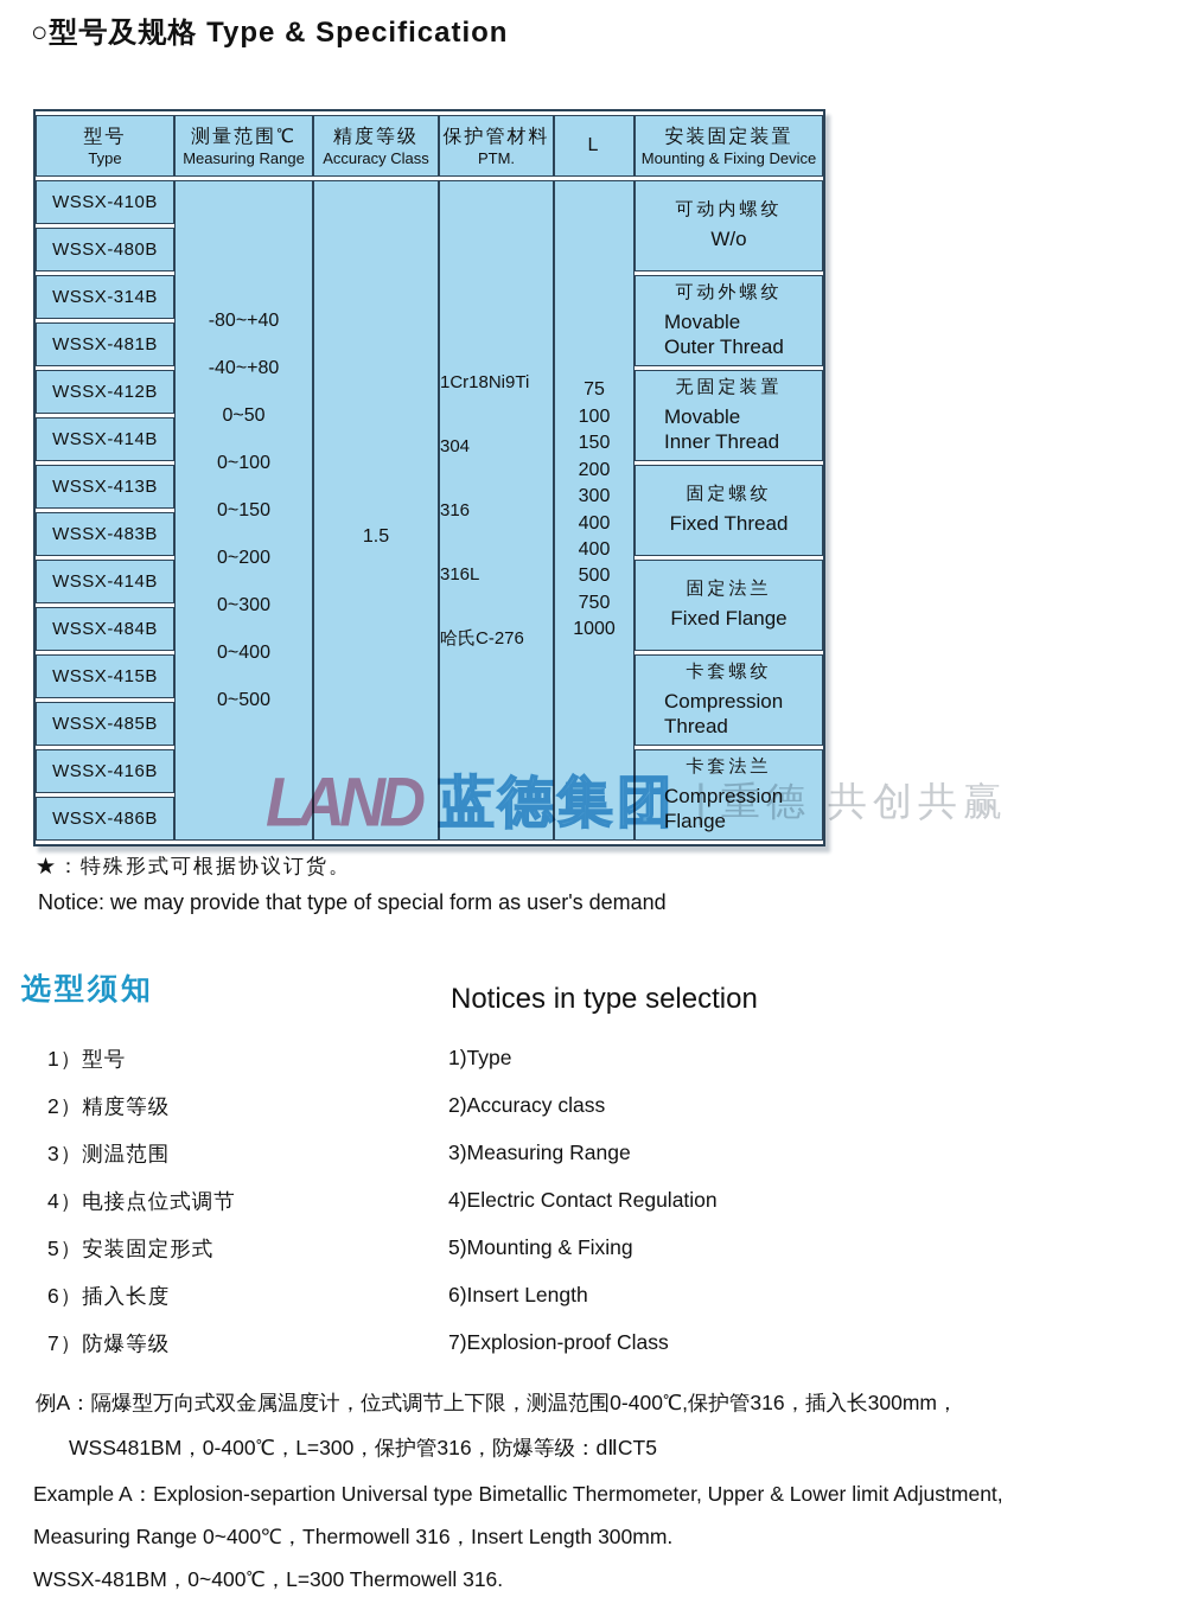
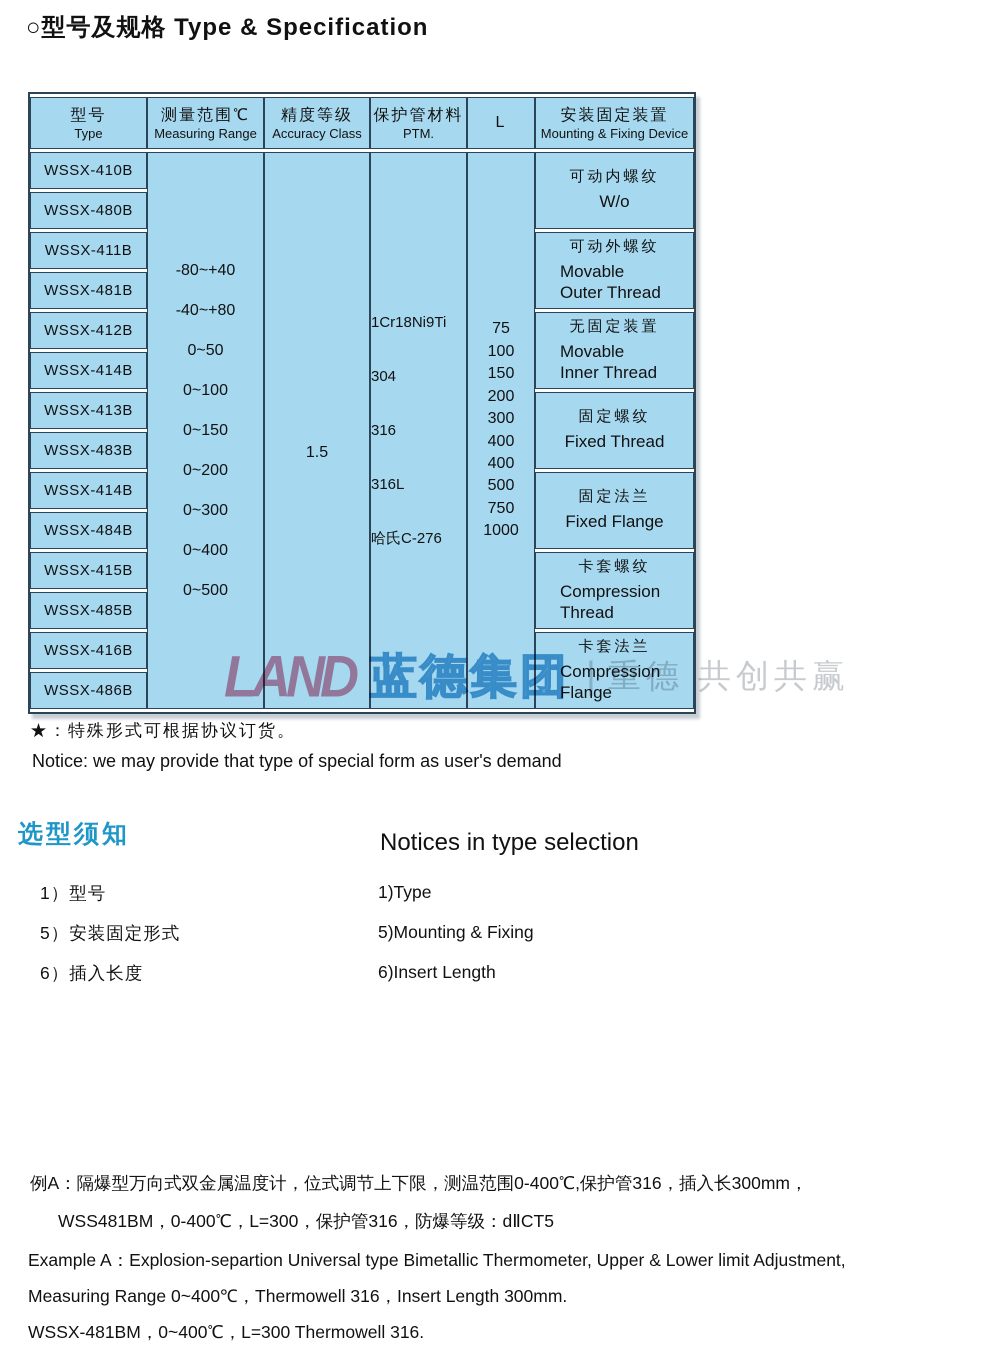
  ○型号及规格 Type & Specification
  型号Type	测量范围℃Measuring Range	精度等级Accuracy Class	保护管材料PTM.	L	安装固定装置Mounting & Fixing Device
  WSSX-410B	-80~+40-40~+800~500~1000~1500~2000~3000~4000~500	1.5	1Cr18Ni9Ti304316316L哈氏C-276	751001502003004004005007501000	可动内螺纹W/o
  WSSX-480B
- WSSX-314B	可动外螺纹MovableOuter Thread
+ WSSX-411B	可动外螺纹MovableOuter Thread
  WSSX-481B
  WSSX-412B	无固定装置MovableInner Thread
  WSSX-414B
  WSSX-413B	固定螺纹Fixed Thread
  WSSX-483B
  WSSX-414B	固定法兰Fixed Flange
  WSSX-484B
  WSSX-415B	卡套螺纹CompressionThread
  WSSX-485B
  WSSX-416B	卡套法兰CompressionFlange
  WSSX-486B
  LAND
  蓝德集团
  |
  重德 共创共赢
  ★：特殊形式可根据协议订货。
  Notice: we may provide that type of special form as user's demand
  选型须知
  Notices in type selection
  1）型号
  1)Type
- 2）精度等级
- 2)Accuracy class
- 3）测温范围
- 3)Measuring Range
- 4）电接点位式调节
- 4)Electric Contact Regulation
  5）安装固定形式
  5)Mounting & Fixing
  6）插入长度
  6)Insert Length
- 7）防爆等级
- 7)Explosion-proof Class
  例A：隔爆型万向式双金属温度计，位式调节上下限，测温范围0-400℃,保护管316，插入长300mm，
  WSS481BM，0-400℃，L=300，保护管316，防爆等级：dⅡCT5
  Example A：Explosion-separtion Universal type Bimetallic Thermometer, Upper & Lower limit Adjustment,
  Measuring Range 0~400℃，Thermowell 316，Insert Length 300mm.
  WSSX-481BM，0~400℃，L=300 Thermowell 316.
